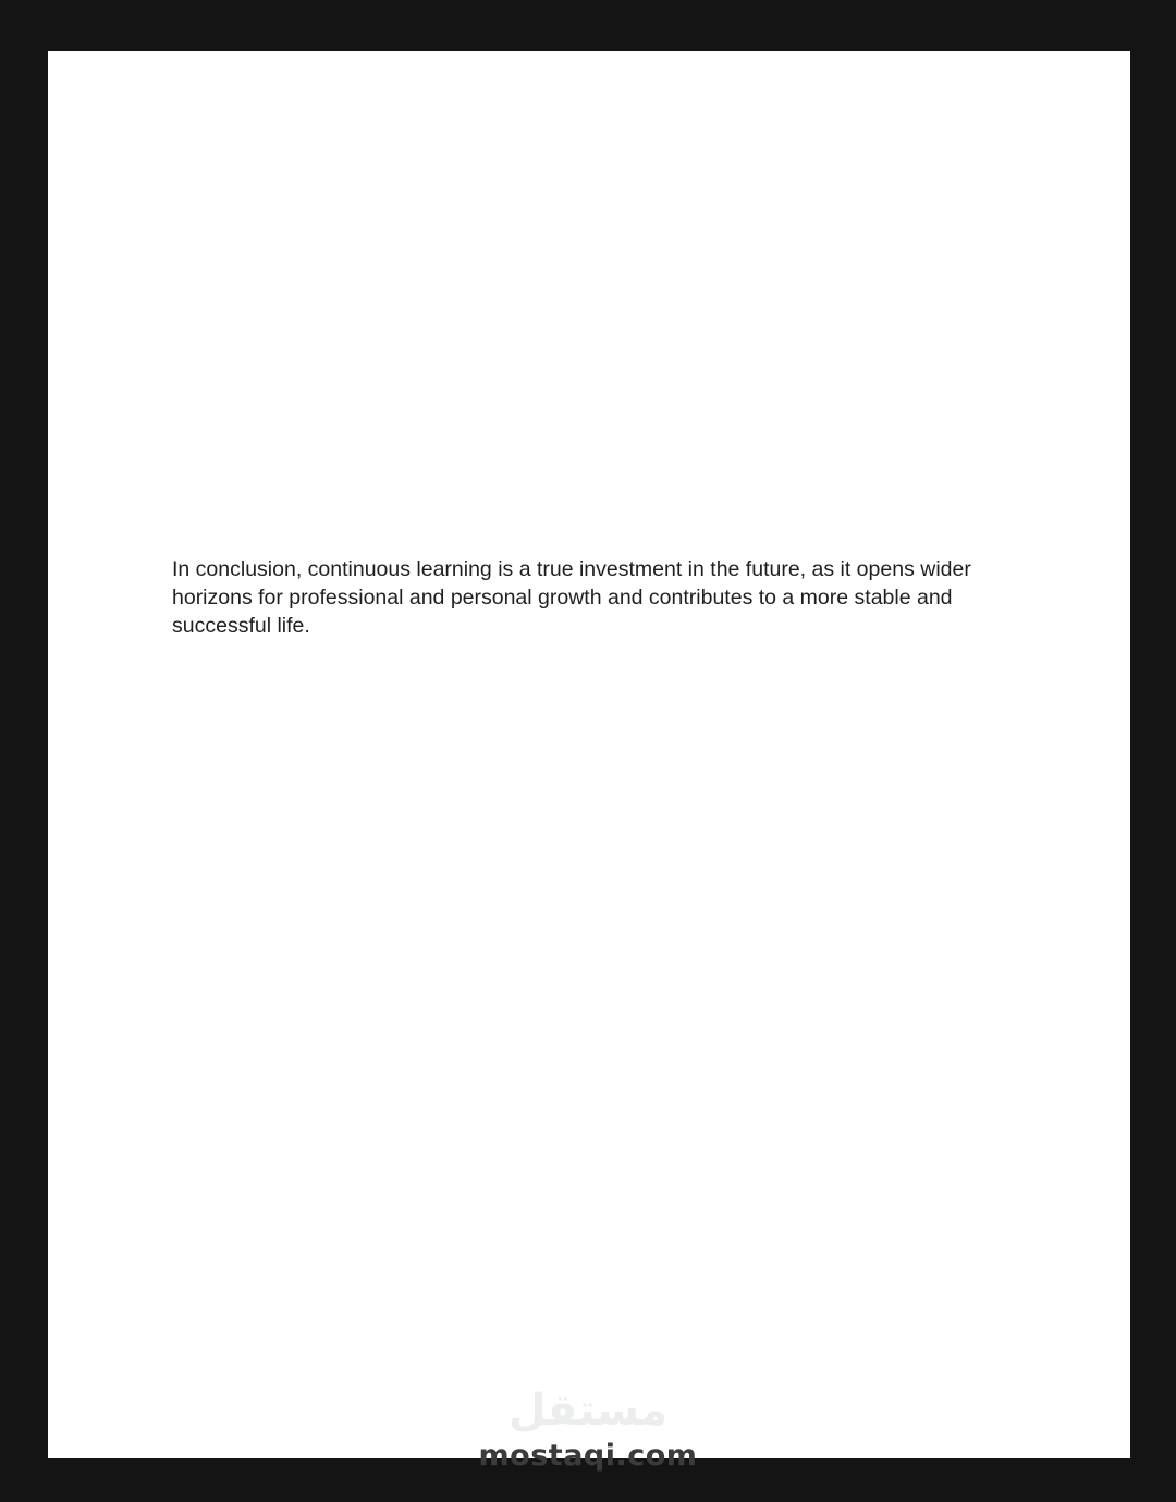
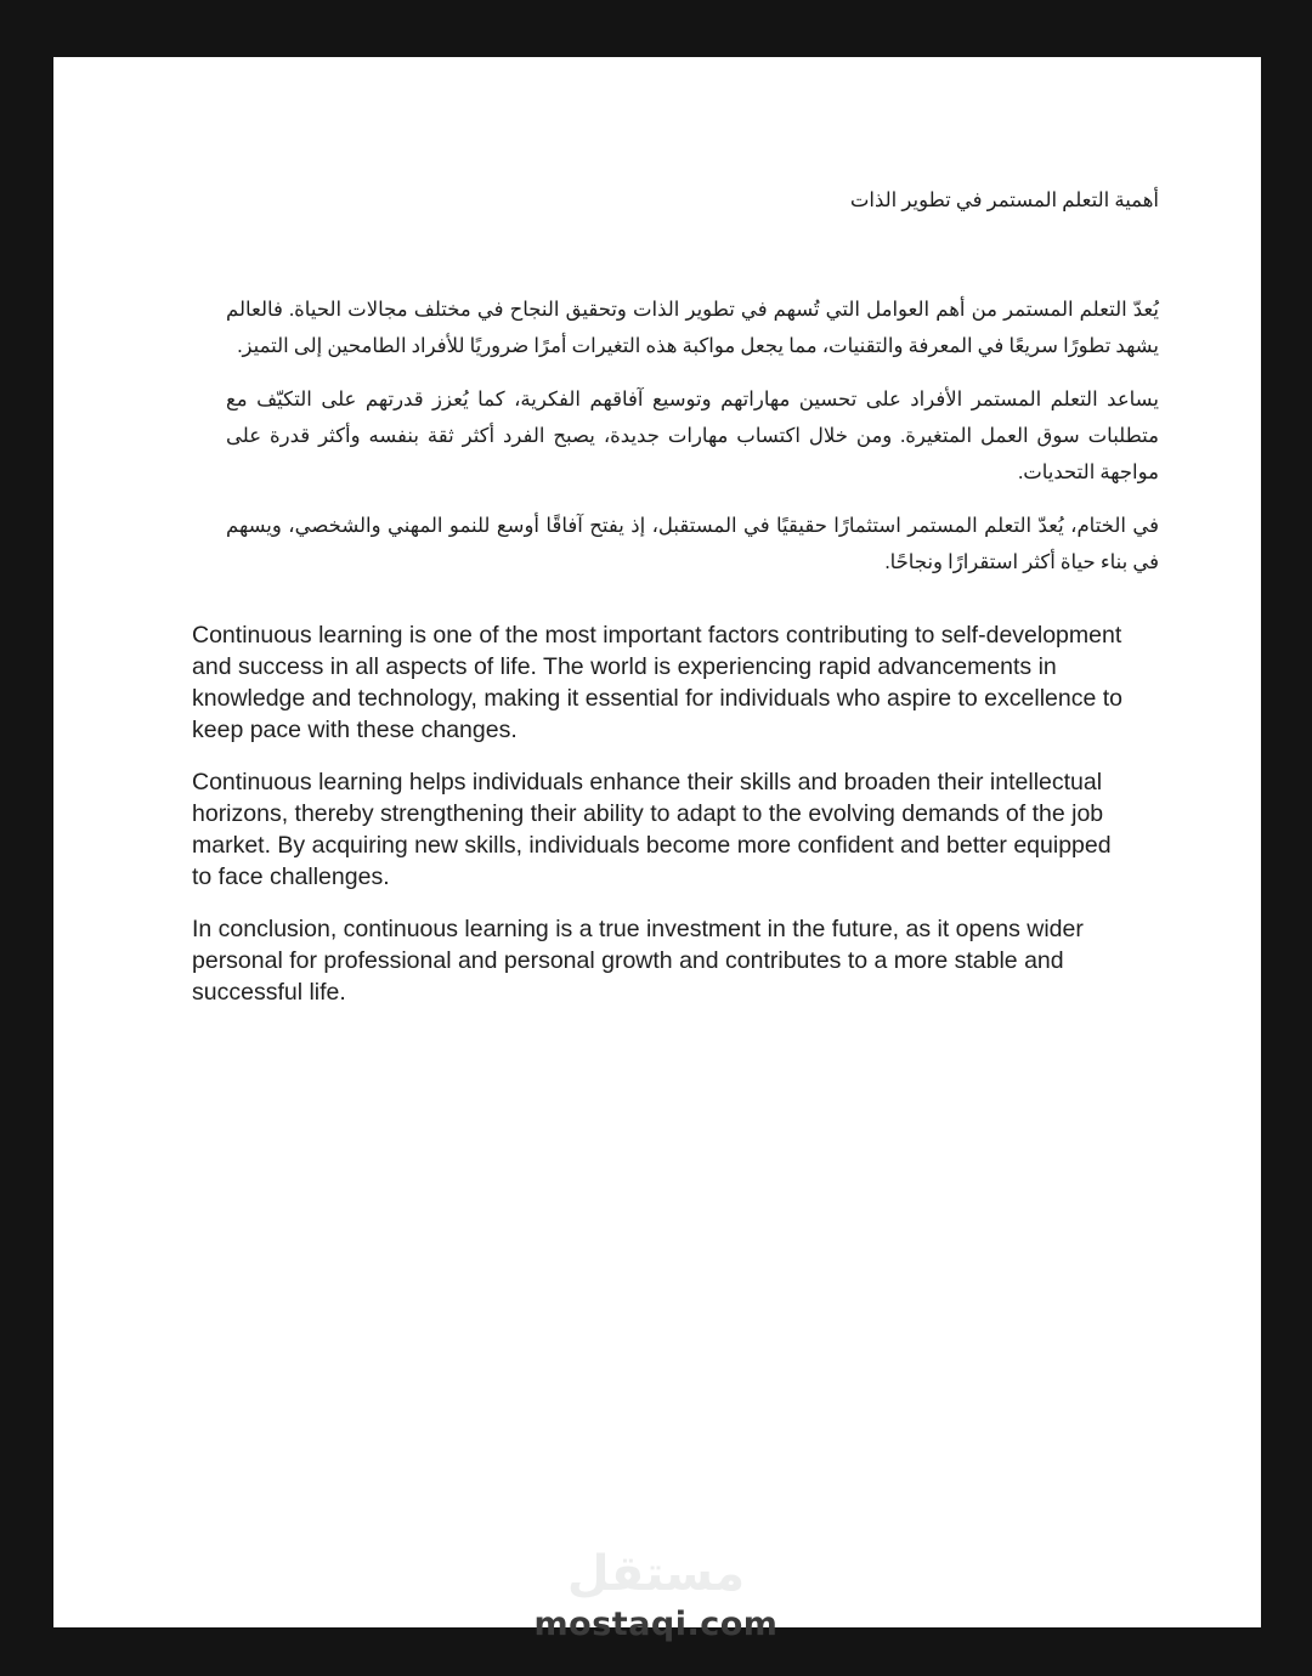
+ أهمية التعلم المستمر في تطوير الذات
+ يُعدّ التعلم المستمر من أهم العوامل التي تُسهم في تطوير الذات وتحقيق النجاح في مختلف مجالات الحياة. فالعالم يشهد تطورًا سريعًا في المعرفة والتقنيات، مما يجعل مواكبة هذه التغيرات أمرًا ضروريًا للأفراد الطامحين إلى التميز.
+ يساعد التعلم المستمر الأفراد على تحسين مهاراتهم وتوسيع آفاقهم الفكرية، كما يُعزز قدرتهم على التكيّف مع متطلبات سوق العمل المتغيرة. ومن خلال اكتساب مهارات جديدة، يصبح الفرد أكثر ثقة بنفسه وأكثر قدرة على مواجهة التحديات.
+ في الختام، يُعدّ التعلم المستمر استثمارًا حقيقيًا في المستقبل، إذ يفتح آفاقًا أوسع للنمو المهني والشخصي، ويسهم في بناء حياة أكثر استقرارًا ونجاحًا.
+ Continuous learning is one of the most important factors contributing to self-development and success in all aspects of life. The world is experiencing rapid advancements in knowledge and technology, making it essential for individuals who aspire to excellence to keep pace with these changes.
+ Continuous learning helps individuals enhance their skills and broaden their intellectual horizons, thereby strengthening their ability to adapt to the evolving demands of the job market. By acquiring new skills, individuals become more confident and better equipped to face challenges.
- In conclusion, continuous learning is a true investment in the future, as it opens wider horizons for professional and personal growth and contributes to a more stable and successful life.
+ In conclusion, continuous learning is a true investment in the future, as it opens wider personal for professional and personal growth and contributes to a more stable and successful life.
  mostaqi.com
